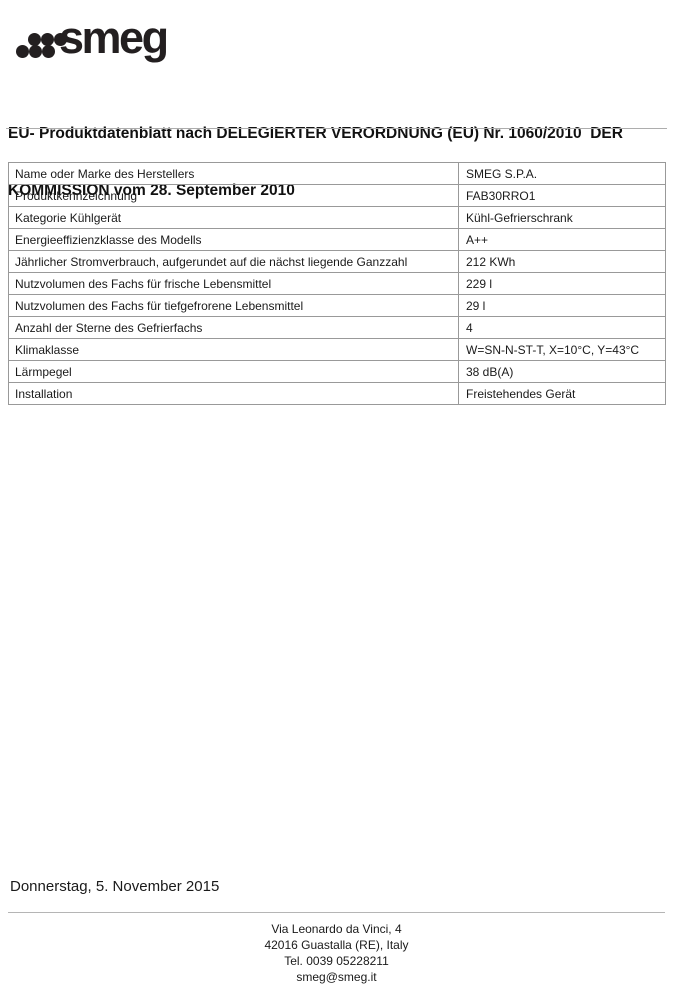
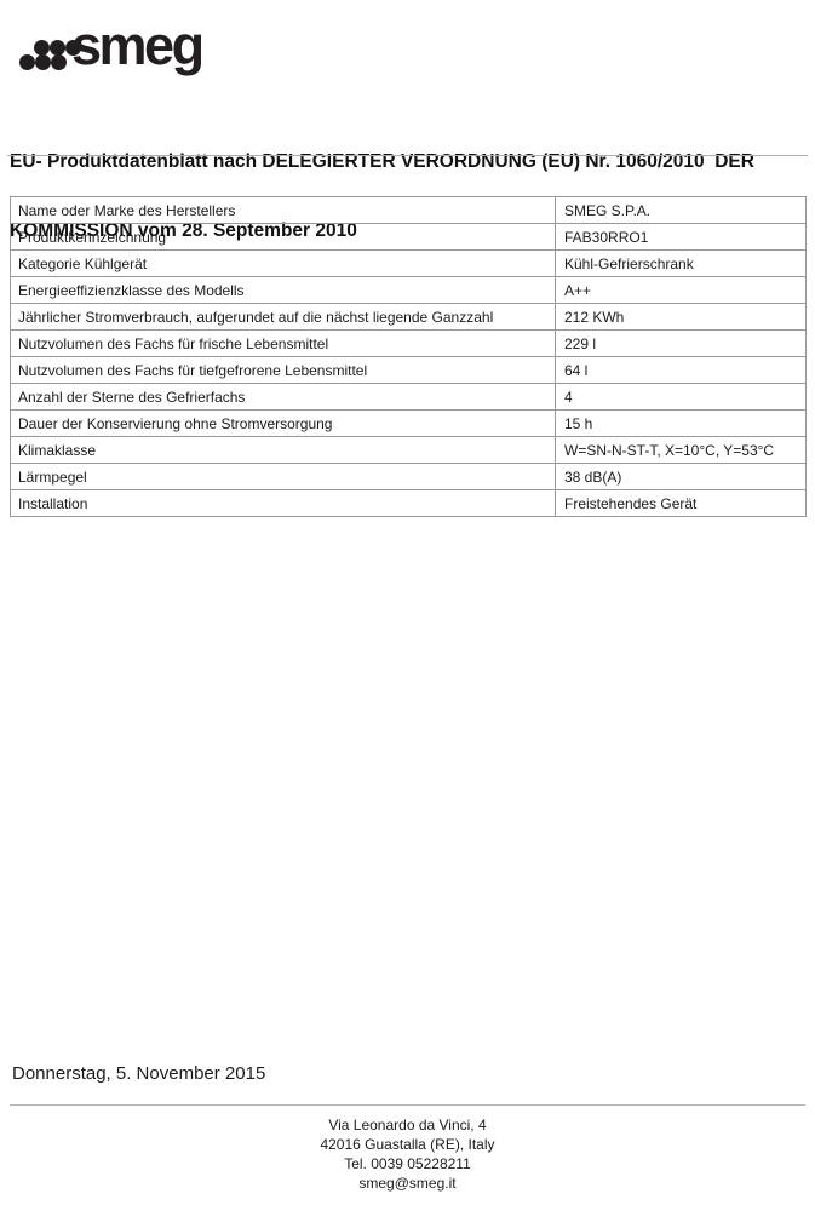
  smeg
  EU- Produktdatenblatt nach DELEGIERTER VERORDNUNG (EU) Nr. 1060/2010 DER
  KOMMISSION vom 28. September 2010
  Name oder Marke des Herstellers	SMEG S.P.A.
  Produktkennzeichnung	FAB30RRO1
  Kategorie Kühlgerät	Kühl-Gefrierschrank
  Energieeffizienzklasse des Modells	A++
  Jährlicher Stromverbrauch, aufgerundet auf die nächst liegende Ganzzahl	212 KWh
  Nutzvolumen des Fachs für frische Lebensmittel	229 l
- Nutzvolumen des Fachs für tiefgefrorene Lebensmittel	29 l
+ Nutzvolumen des Fachs für tiefgefrorene Lebensmittel	64 l
  Anzahl der Sterne des Gefrierfachs	4
+ Dauer der Konservierung ohne Stromversorgung	15 h
- Klimaklasse	W=SN-N-ST-T, X=10°C, Y=43°C
+ Klimaklasse	W=SN-N-ST-T, X=10°C, Y=53°C
  Lärmpegel	38 dB(A)
  Installation	Freistehendes Gerät
  Donnerstag, 5. November 2015
  Via Leonardo da Vinci, 4
  42016 Guastalla (RE), Italy
  Tel. 0039 05228211
  smeg@smeg.it
